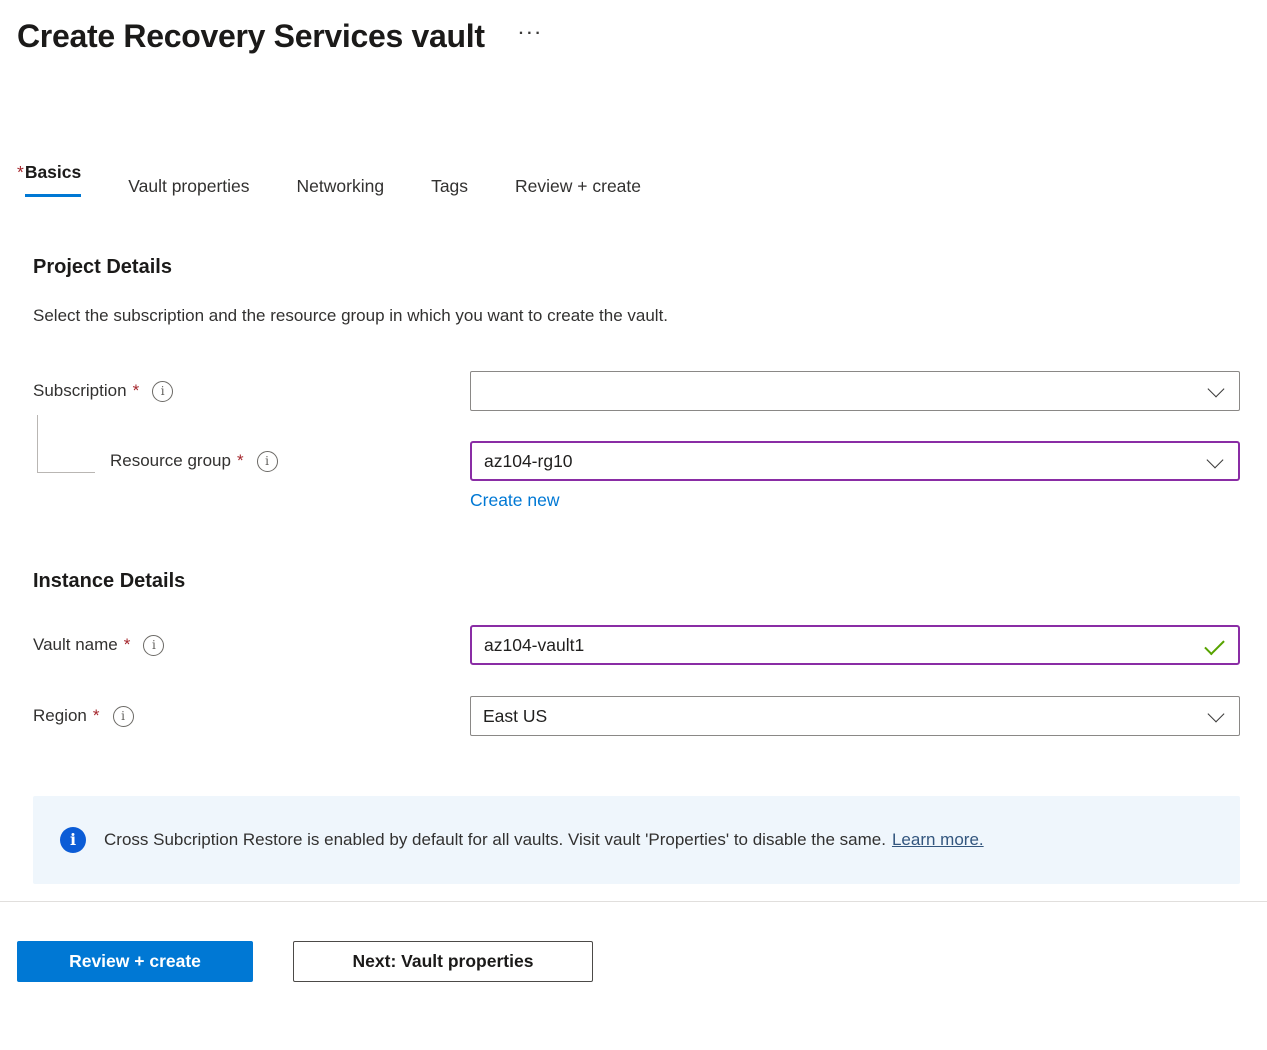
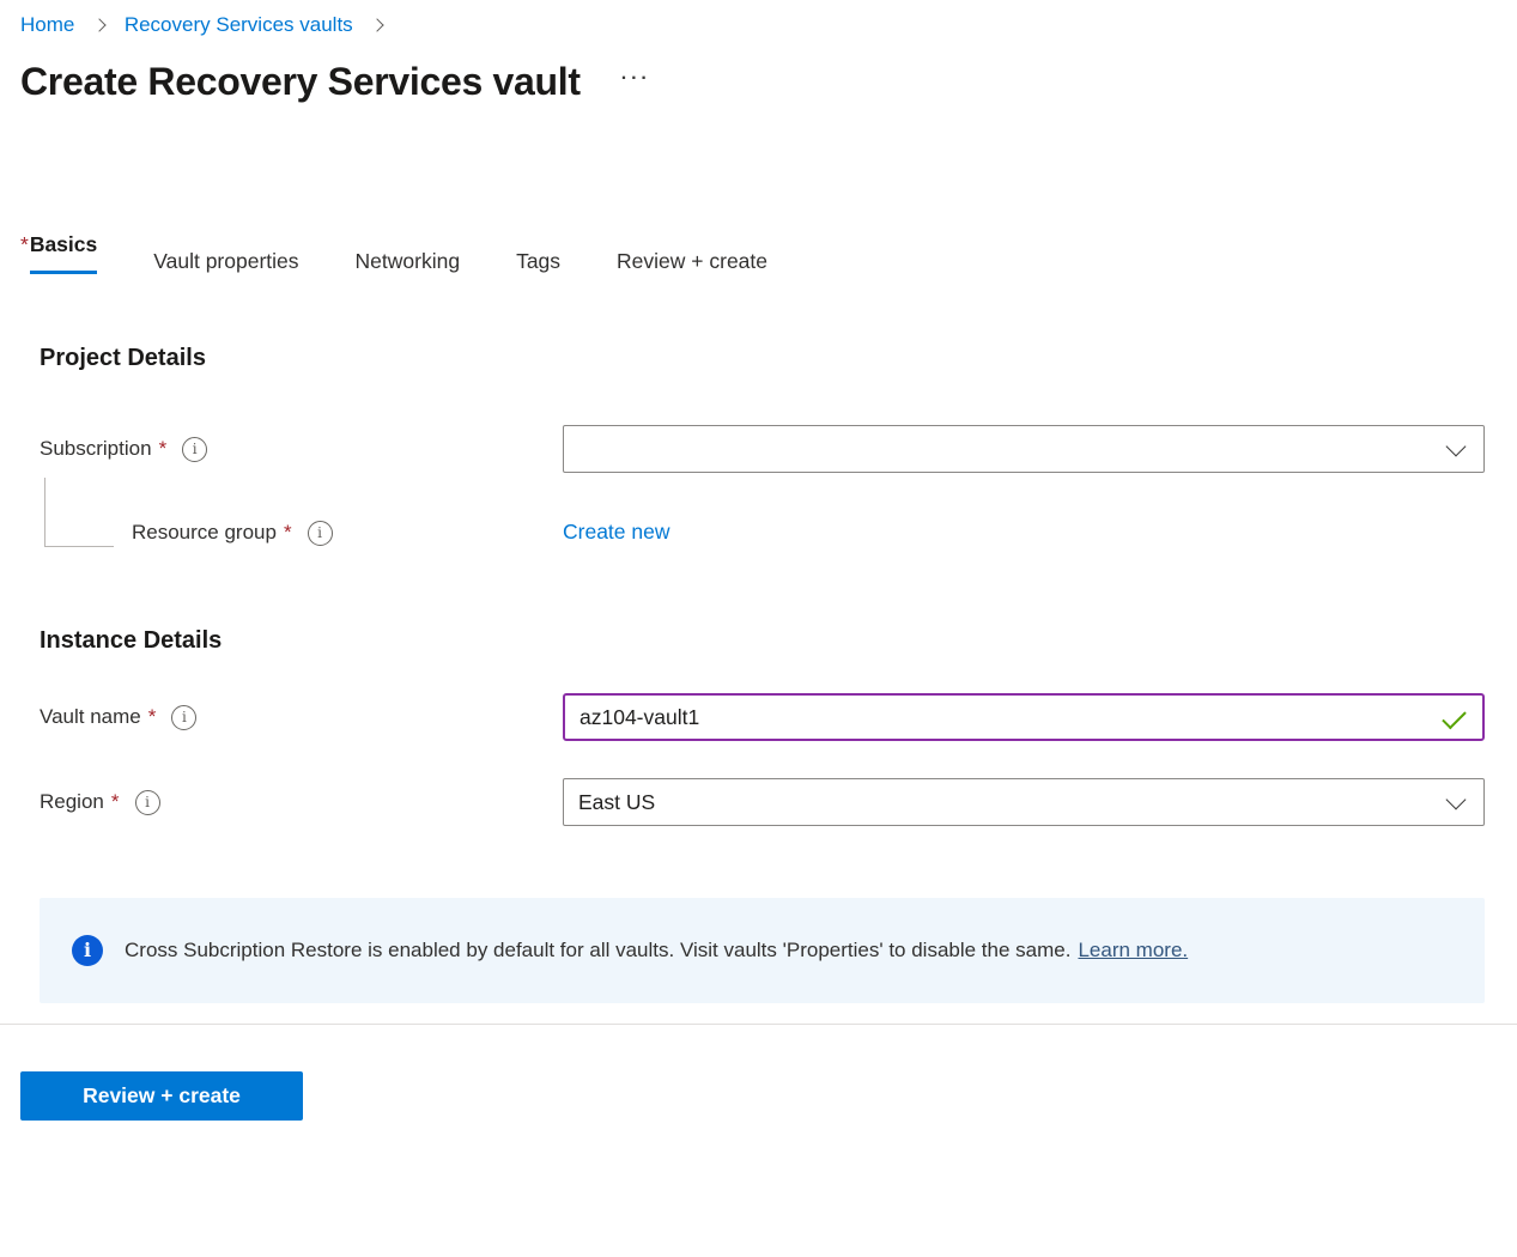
+ Home Recovery Services vaults
  Create Recovery Services vault
  ···
  *Basics
  Vault properties
  Networking
  Tags
  Review + create
  Project Details
- Select the subscription and the resource group in which you want to create the vault.
  Subscription
  *
  i
  Resource group
  *
  i
- az104-rg10
  Create new
  Instance Details
  Vault name
  *
  i
  az104-vault1
  Region
  *
  i
  East US
  i
- Cross Subcription Restore is enabled by default for all vaults. Visit vault 'Properties' to disable the same.
+ Cross Subcription Restore is enabled by default for all vaults. Visit vaults 'Properties' to disable the same.
  Learn more.
  Review + create
- Next: Vault properties
